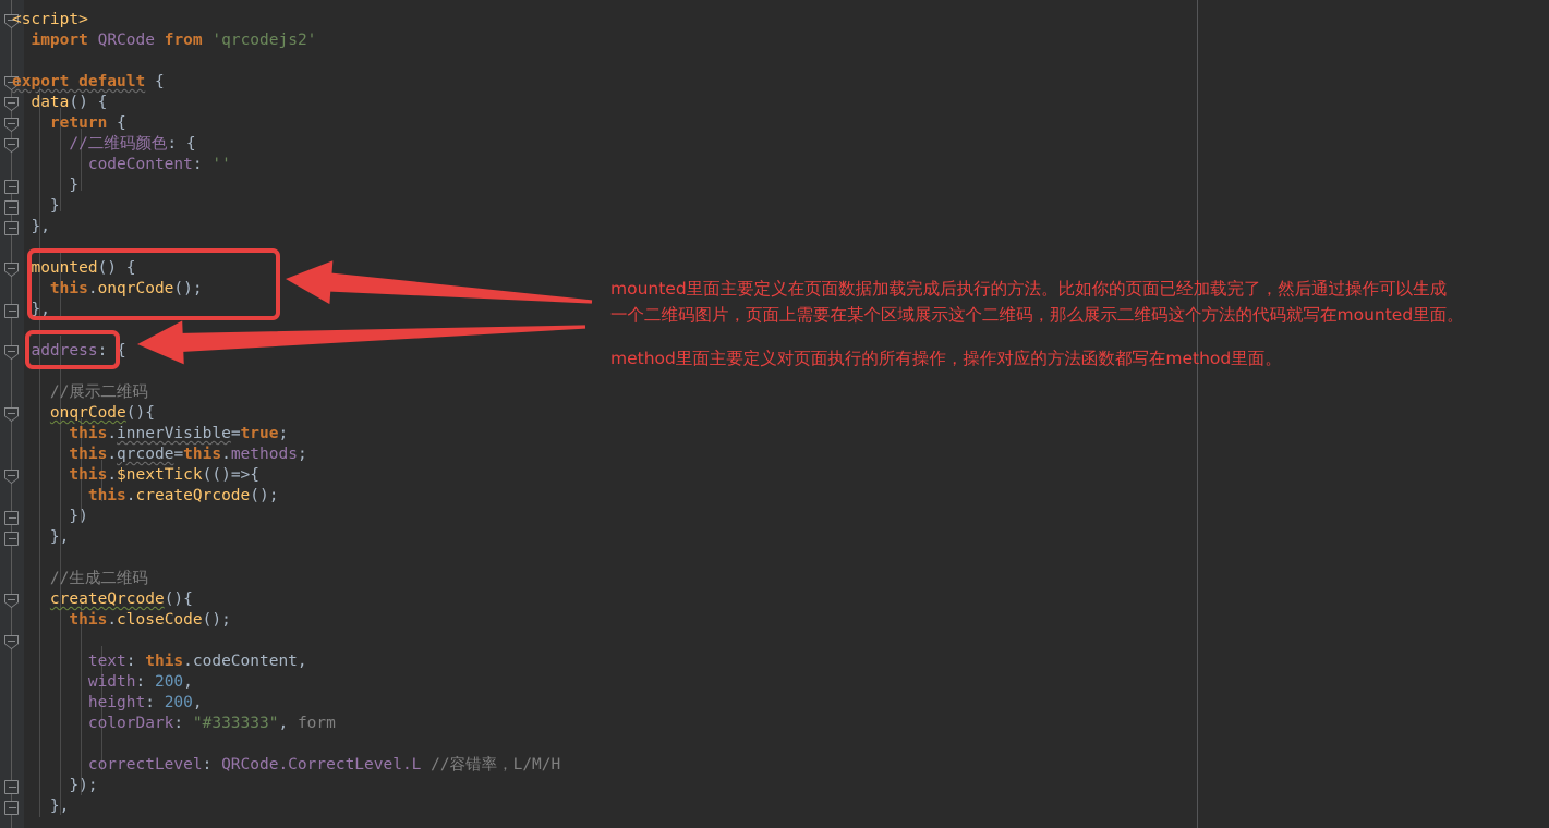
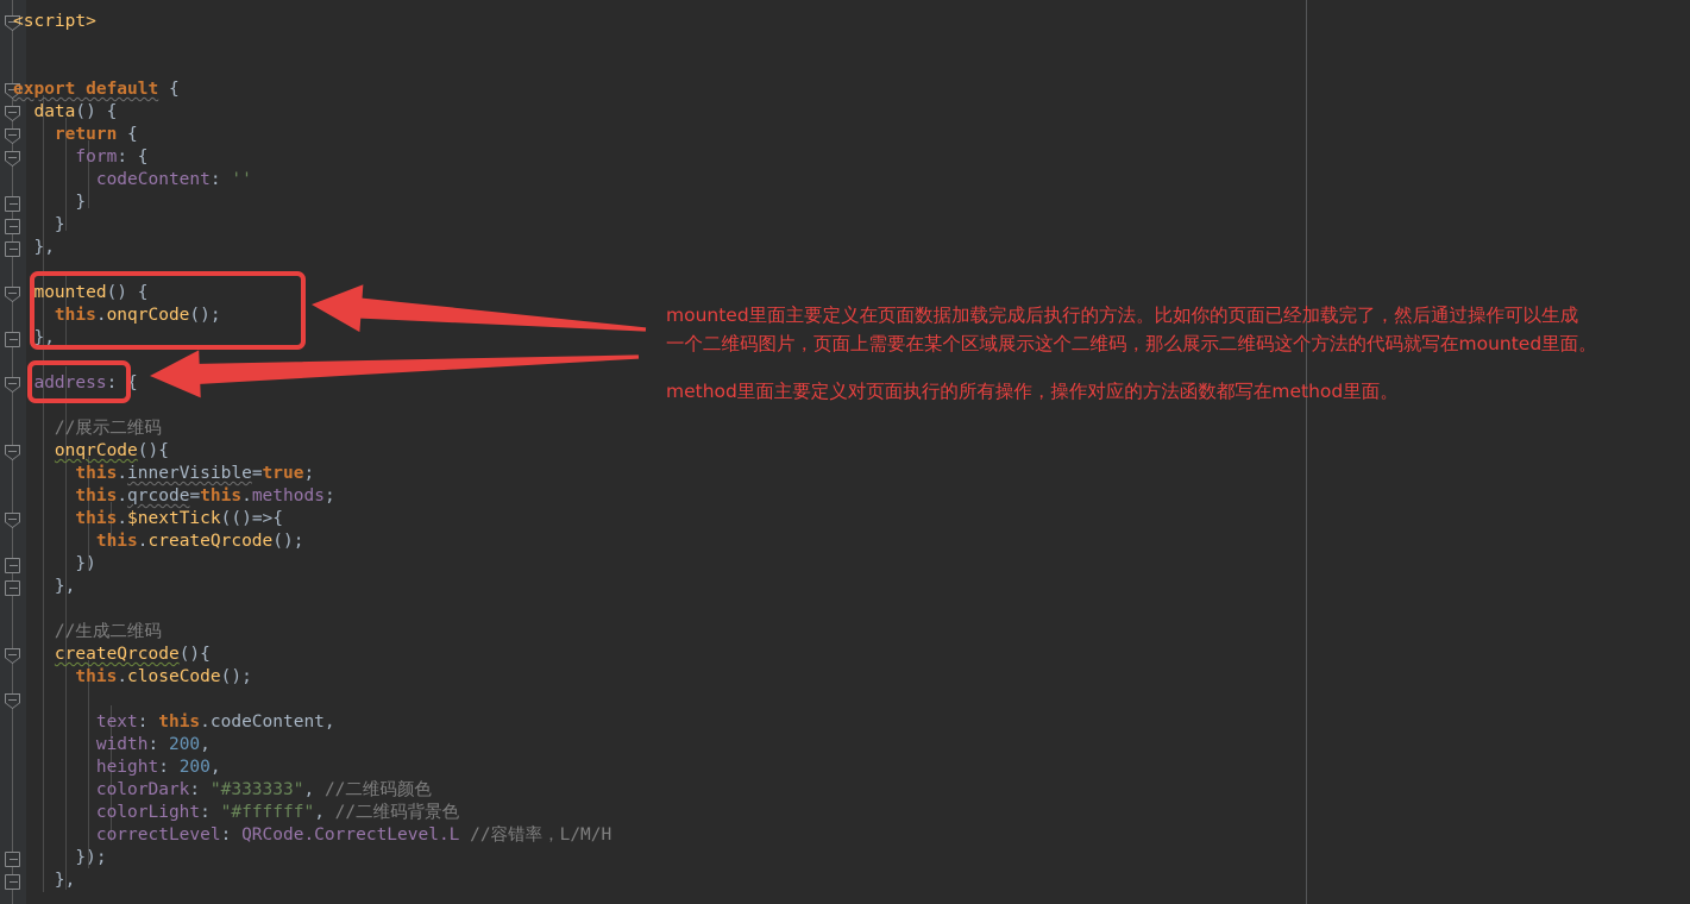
  <script>
- import QRCode from 'qrcodejs2'
  export default {
  data() {
  return {
- //二维码颜色: {
+ form: {
  codeContent: ''
  }
  }
  },
  mounted() {
  this.onqrCode();
  },
  address: {
  //展示二维码
  onqrCode(){
  this.innerVisible=true;
  this.qrcode=this.methods;
  this.$nextTick(()=>{
  this.createQrcode();
  })
  },
  //生成二维码
  createQrcode(){
  this.closeCode();
  text: this.codeContent,
  width: 200,
  height: 200,
- colorDark: "#333333", form
+ colorDark: "#333333", //二维码颜色
+ colorLight: "#ffffff", //二维码背景色
  correctLevel: QRCode.CorrectLevel.L //容错率，L/M/H
  });
  },
  mounted里面主要定义在页面数据加载完成后执行的方法。比如你的页面已经加载完了，然后通过操作可以生成
  一个二维码图片，页面上需要在某个区域展示这个二维码，那么展示二维码这个方法的代码就写在mounted里面。
  method里面主要定义对页面执行的所有操作，操作对应的方法函数都写在method里面。
